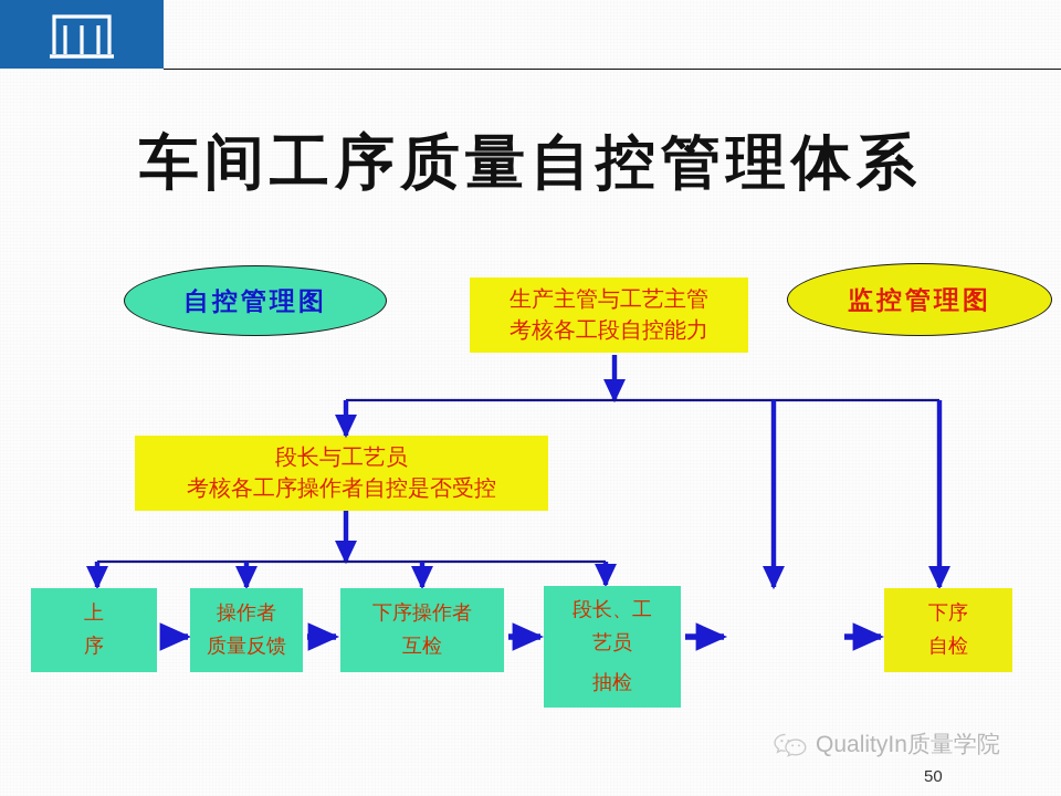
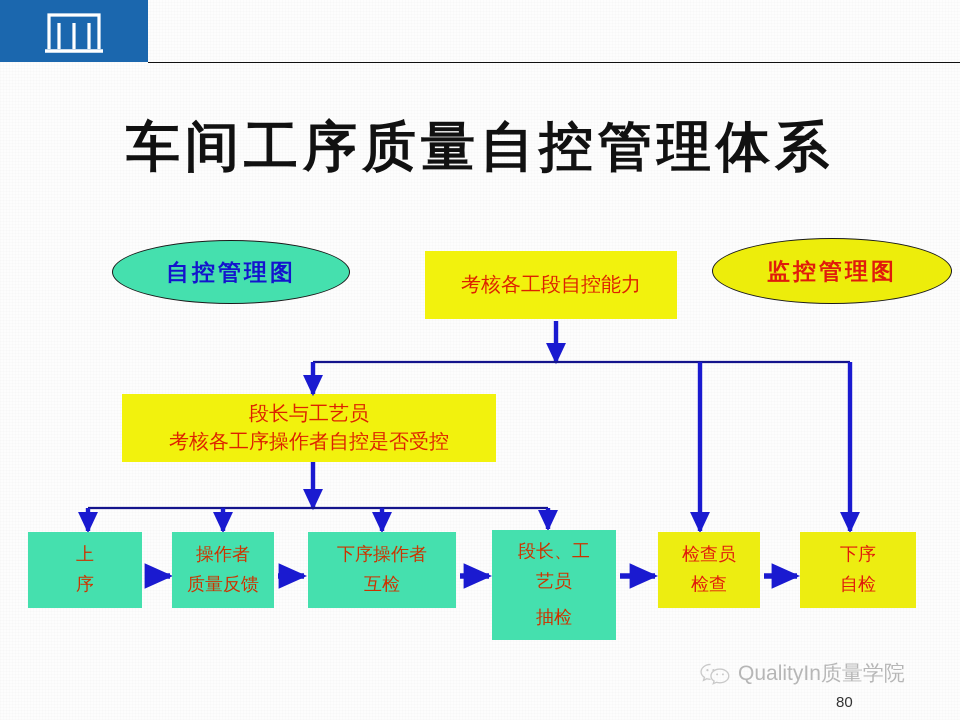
  车间工序质量自控管理体系
  自控管理图
  监控管理图
- 生产主管与工艺主管
  考核各工段自控能力
  段长与工艺员
  考核各工序操作者自控是否受控
  上
  序
  操作者
  质量反馈
  下序操作者
  互检
  段长、工
  艺员
  抽检
+ 检查员
+ 检查
  下序
  自检
  QualityIn质量学院
- 50
+ 80
